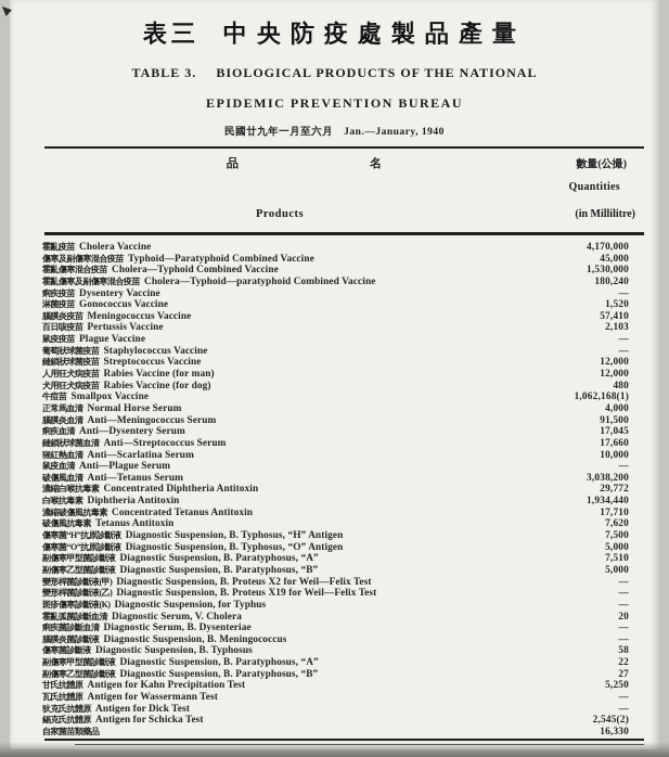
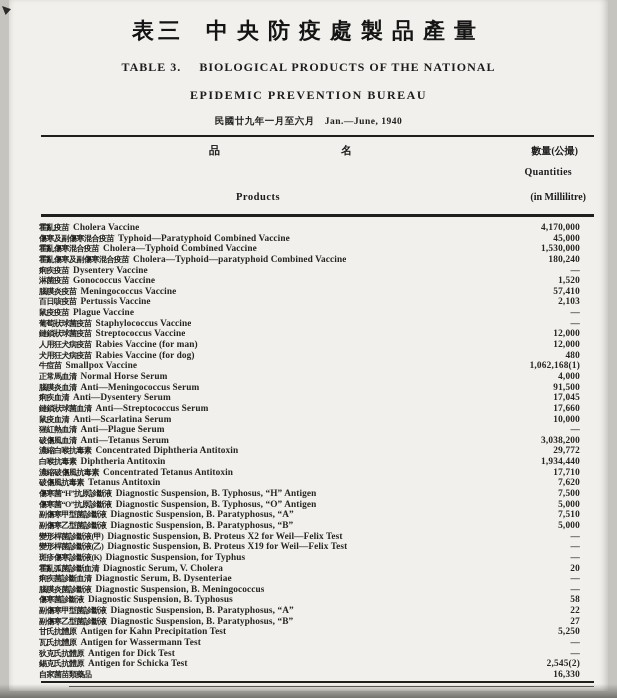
  表三 中央防疫處製品產量
  TABLE 3. BIOLOGICAL PRODUCTS OF THE NATIONAL
  EPIDEMIC PREVENTION BUREAU
- 民國廿九年一月至六月 Jan.—January, 1940
+ 民國廿九年一月至六月 Jan.—June, 1940
  品
  名
  數量(公撮)
  Quantities
  Products
  (in Millilitre)
  霍亂疫苗 Cholera Vaccine
  4,170,000
  傷寒及副傷寒混合疫苗 Typhoid—Paratyphoid Combined Vaccine
  45,000
  霍亂傷寒混合疫苗 Cholera—Typhoid Combined Vaccine
  1,530,000
  霍亂傷寒及副傷寒混合疫苗 Cholera—Typhoid—paratyphoid Combined Vaccine
  180,240
  痢疾疫苗 Dysentery Vaccine
  —
  淋菌疫苗 Gonococcus Vaccine
  1,520
  腦膜炎疫苗 Meningococcus Vaccine
  57,410
  百日咳疫苗 Pertussis Vaccine
  2,103
  鼠疫疫苗 Plague Vaccine
  —
  葡萄狀球菌疫苗 Staphylococcus Vaccine
  —
  鏈鎖狀球菌疫苗 Streptococcus Vaccine
  12,000
  人用狂犬病疫苗 Rabies Vaccine (for man)
  12,000
  犬用狂犬病疫苗 Rabies Vaccine (for dog)
  480
  牛痘苗 Smallpox Vaccine
  1,062,168(1)
  正常馬血清 Normal Horse Serum
  4,000
  腦膜炎血清 Anti—Meningococcus Serum
  91,500
  痢疾血清 Anti—Dysentery Serum
  17,045
  鏈鎖狀球菌血清 Anti—Streptococcus Serum
  17,660
- 猩紅熱血清 Anti—Scarlatina Serum
+ 鼠疫血清 Anti—Scarlatina Serum
  10,000
- 鼠疫血清 Anti—Plague Serum
+ 猩紅熱血清 Anti—Plague Serum
  —
  破傷風血清 Anti—Tetanus Serum
  3,038,200
  濃縮白喉抗毒素 Concentrated Diphtheria Antitoxin
  29,772
  白喉抗毒素 Diphtheria Antitoxin
  1,934,440
  濃縮破傷風抗毒素 Concentrated Tetanus Antitoxin
  17,710
  破傷風抗毒素 Tetanus Antitoxin
  7,620
  傷寒菌“H”抗原診斷液 Diagnostic Suspension, B. Typhosus, “H” Antigen
  7,500
  傷寒菌“O”抗原診斷液 Diagnostic Suspension, B. Typhosus, “O” Antigen
  5,000
  副傷寒甲型菌診斷液 Diagnostic Suspension, B. Paratyphosus, “A”
  7,510
  副傷寒乙型菌診斷液 Diagnostic Suspension, B. Paratyphosus, “B”
  5,000
  變形桿菌診斷液(甲) Diagnostic Suspension, B. Proteus X2 for Weil—Felix Test
  —
  變形桿菌診斷液(乙) Diagnostic Suspension, B. Proteus X19 for Weil—Felix Test
  —
  斑疹傷寒診斷液(K) Diagnostic Suspension, for Typhus
  —
  霍亂弧菌診斷血清 Diagnostic Serum, V. Cholera
  20
  痢疾菌診斷血清 Diagnostic Serum, B. Dysenteriae
  —
  腦膜炎菌診斷液 Diagnostic Suspension, B. Meningococcus
  —
  傷寒菌診斷液 Diagnostic Suspension, B. Typhosus
  58
  副傷寒甲型菌診斷液 Diagnostic Suspension, B. Paratyphosus, “A”
  22
  副傷寒乙型菌診斷液 Diagnostic Suspension, B. Paratyphosus, “B”
  27
  甘氏抗體原 Antigen for Kahn Precipitation Test
  5,250
  瓦氏抗體原 Antigen for Wassermann Test
  —
  狄克氏抗體原 Antigen for Dick Test
  —
  錫克氏抗體原 Antigen for Schicka Test
  2,545(2)
  自家菌苗類藥品
  16,330
